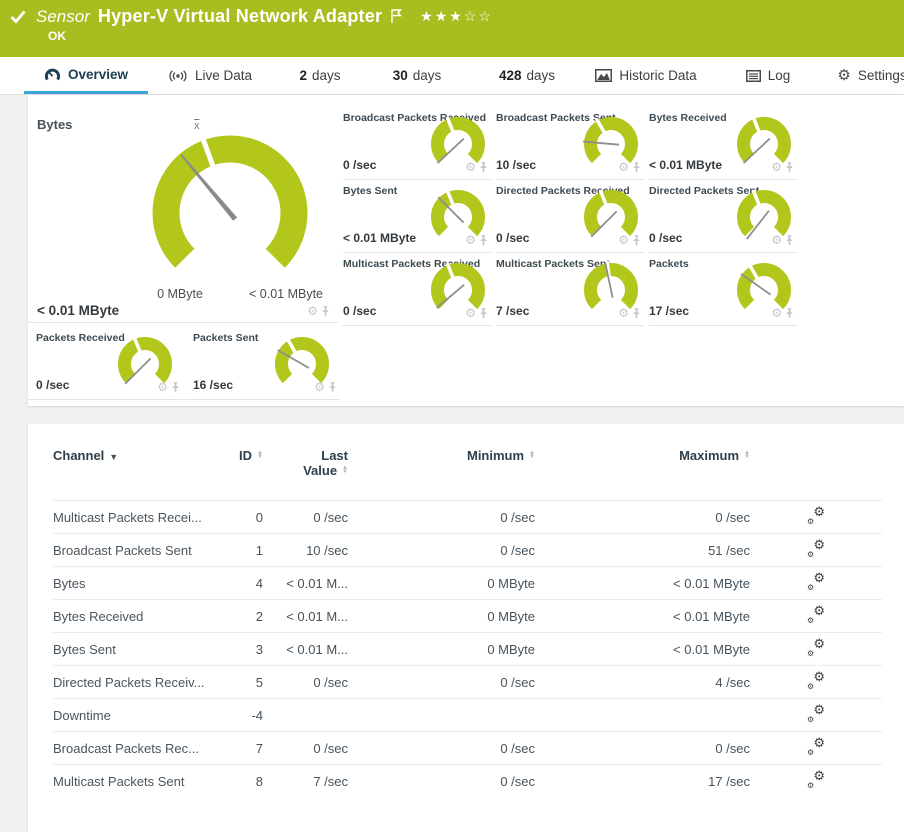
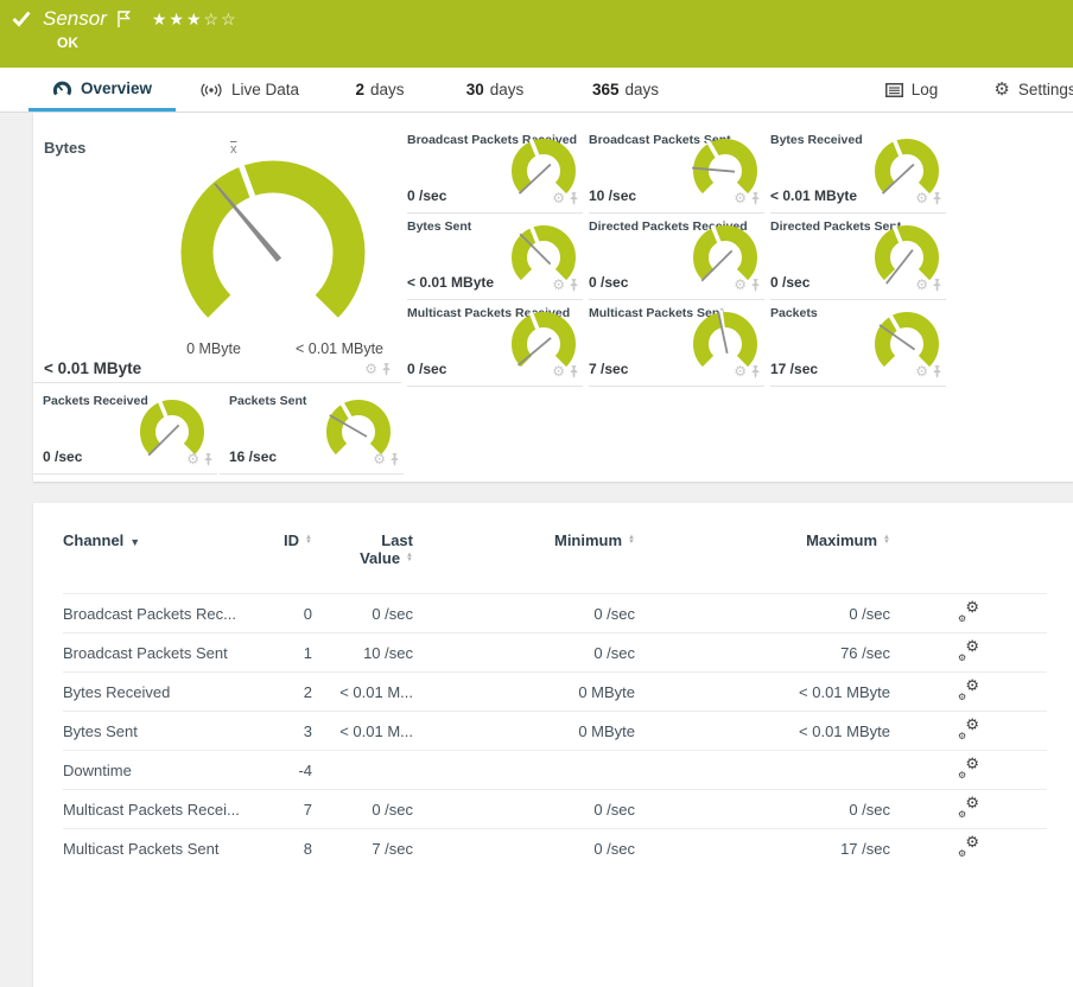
  Sensor
- Hyper-V Virtual Network Adapter
  ★★★☆☆
  OK
  Overview
  Live Data
  2
  days
  30
  days
- 428
+ 365
  days
- Historic Data
  Log
  ⚙
  Settings
  Bytes
  x
  0 MByte
  < 0.01 MByte
  < 0.01 MByte
  ⚙
  Broadcast Packets Reived
  0 /sec
  ⚙
  Broadcast Packets Se
  10 /sec
  ⚙
  Bytes Received
  < 0.01 MByte
  ⚙
  Bytes Sent
  < 0.01 MByte
  ⚙
  Directed Packets Reed
  0 /sec
  ⚙
  Directed Packets Se
  0 /sec
  ⚙
  Multicast Packets Reced
  0 /sec
  ⚙
  Multicast Packets Sen
  7 /sec
  ⚙
  Packets
  17 /sec
  ⚙
  Packets Received
  0 /sec
  ⚙
  Packets Sent
  16 /sec
  ⚙
  Channel ▼	ID	Last Value	Minimum	Maximum
- Multicast Packets Recei...	0	0 /sec	0 /sec	0 /sec	⚙⚙
+ Broadcast Packets Rec...	0	0 /sec	0 /sec	0 /sec	⚙⚙
- Broadcast Packets Sent	1	10 /sec	0 /sec	51 /sec	⚙⚙
+ Broadcast Packets Sent	1	10 /sec	0 /sec	76 /sec	⚙⚙
- Bytes	4	< 0.01 M...	0 MByte	< 0.01 MByte	⚙⚙
  Bytes Received	2	< 0.01 M...	0 MByte	< 0.01 MByte	⚙⚙
  Bytes Sent	3	< 0.01 M...	0 MByte	< 0.01 MByte	⚙⚙
- Directed Packets Receiv...	5	0 /sec	0 /sec	4 /sec	⚙⚙
  Downtime	-4				⚙⚙
- Broadcast Packets Rec...	7	0 /sec	0 /sec	0 /sec	⚙⚙
+ Multicast Packets Recei...	7	0 /sec	0 /sec	0 /sec	⚙⚙
  Multicast Packets Sent	8	7 /sec	0 /sec	17 /sec	⚙⚙
